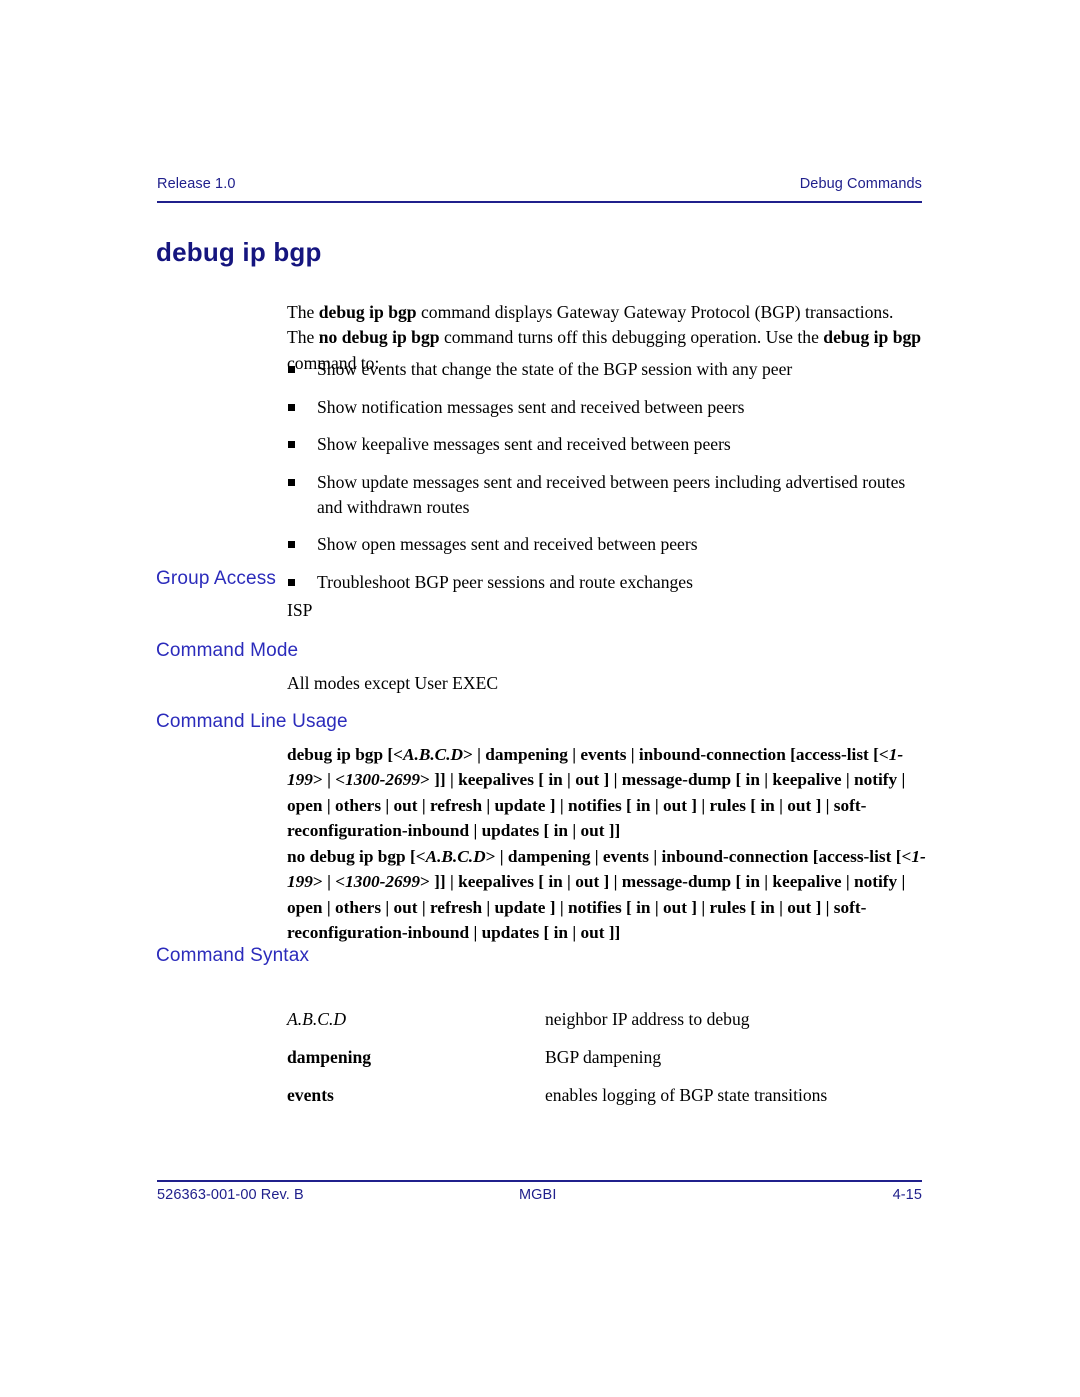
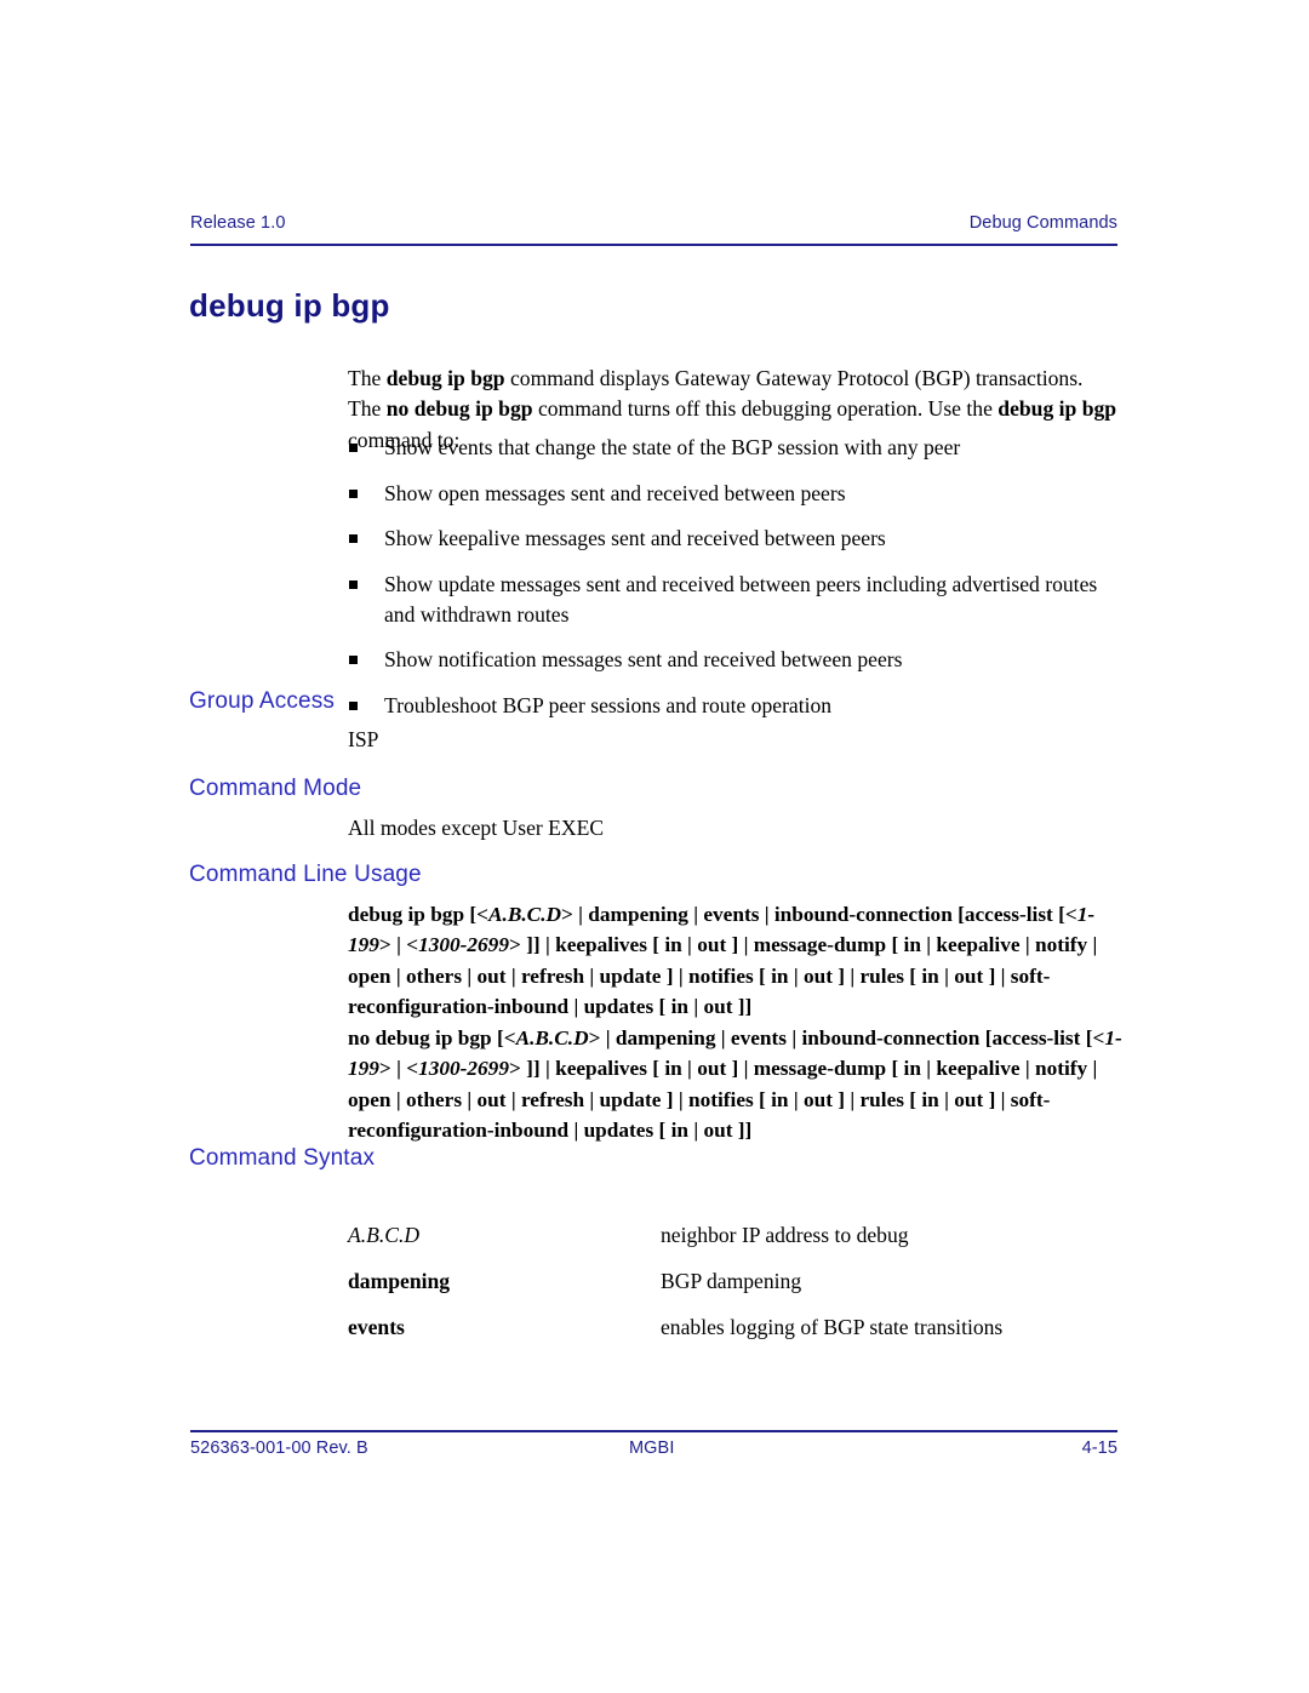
  Release 1.0
  Debug Commands
  debug ip bgp
  The debug ip bgp command displays Gateway Gateway Protocol (BGP) transactions. The no debug ip bgp command turns off this debugging operation. Use the debug ip bgp command to:
  Show events that change the state of the BGP session with any peer
- Show notification messages sent and received between peers
+ Show open messages sent and received between peers
  Show keepalive messages sent and received between peers
  Show update messages sent and received between peers including advertised routes and withdrawn routes
- Show open messages sent and received between peers
+ Show notification messages sent and received between peers
- Troubleshoot BGP peer sessions and route exchanges
+ Troubleshoot BGP peer sessions and route operation
  Group Access
  ISP
  Command Mode
  All modes except User EXEC
  Command Line Usage
  debug ip bgp [<A.B.C.D> | dampening | events | inbound-connection [access-list [<1-199> | <1300-2699> ]] | keepalives [ in | out ] | message-dump [ in | keepalive | notify | open | others | out | refresh | update ] | notifies [ in | out ] | rules [ in | out ] | soft-reconfiguration-inbound | updates [ in | out ]]
  no debug ip bgp [<A.B.C.D> | dampening | events | inbound-connection [access-list [<1-199> | <1300-2699> ]] | keepalives [ in | out ] | message-dump [ in | keepalive | notify | open | others | out | refresh | update ] | notifies [ in | out ] | rules [ in | out ] | soft-reconfiguration-inbound | updates [ in | out ]]
  Command Syntax
  A.B.C.D
  neighbor IP address to debug
  dampening
  BGP dampening
  events
  enables logging of BGP state transitions
  526363-001-00 Rev. B
  MGBI
  4-15
